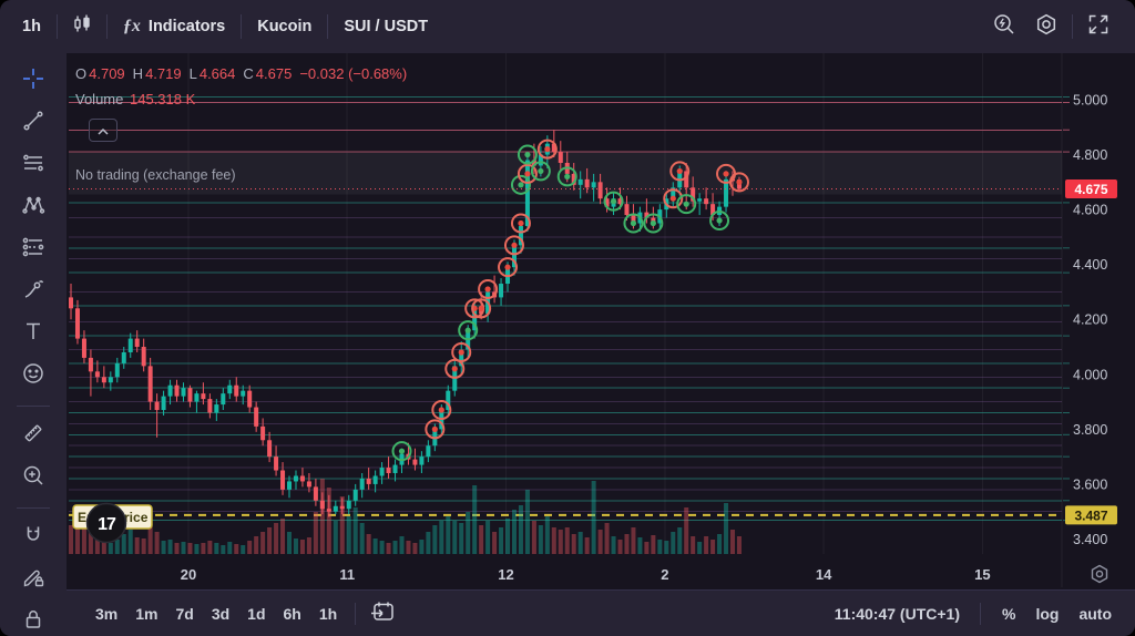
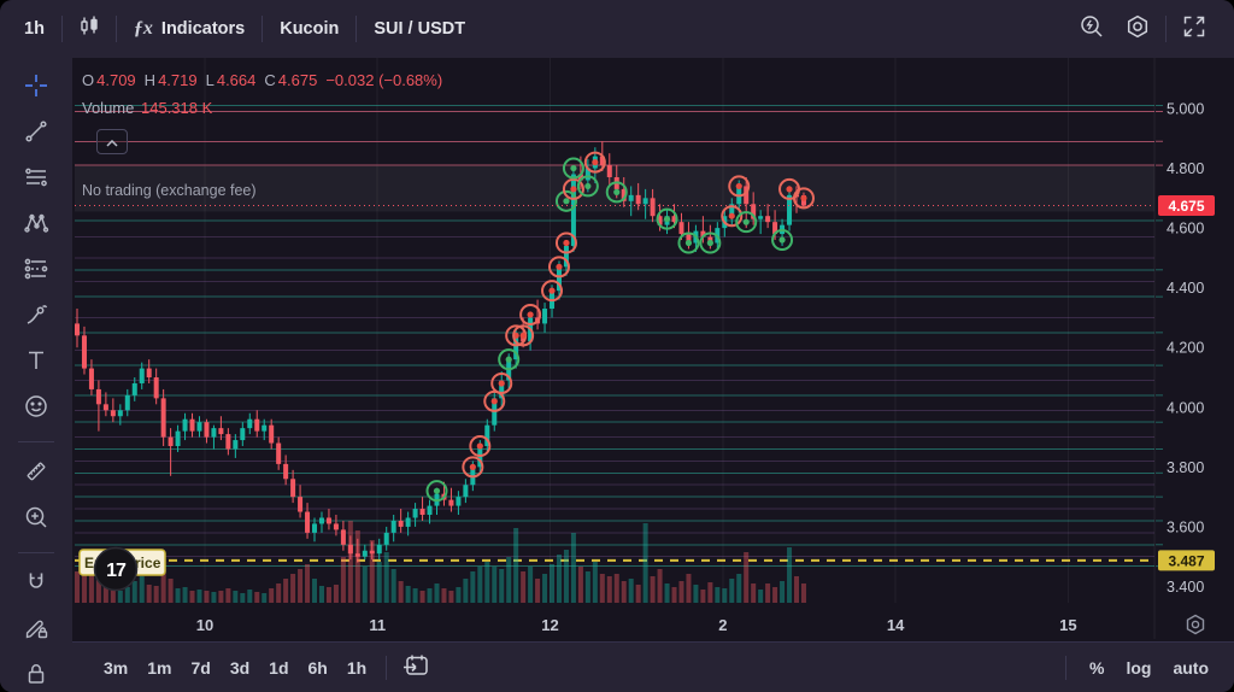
  1h
  ƒx
  Indicators
  Kucoin
  SUI / USDT
- 20
+ 10
  11
  12
  2
  14
  15
  5.000
  4.800
  4.600
  4.400
  4.200
  4.000
  3.800
  3.600
  3.400
  4.675
  3.487
  17
  O 4.709 H 4.719 L 4.664 C 4.675 −0.032 (−0.68%)
  Volume 145.318 K
  No trading (exchange fee)
  3m
  1m
  7d
  3d
  1d
  6h
  1h
- 11:40:47 (UTC+1)
  %
  log
  auto
